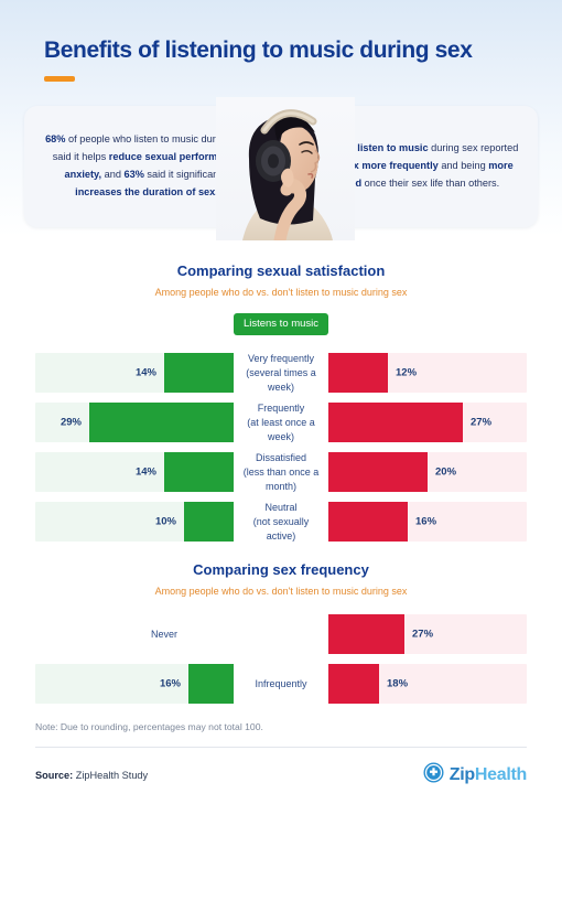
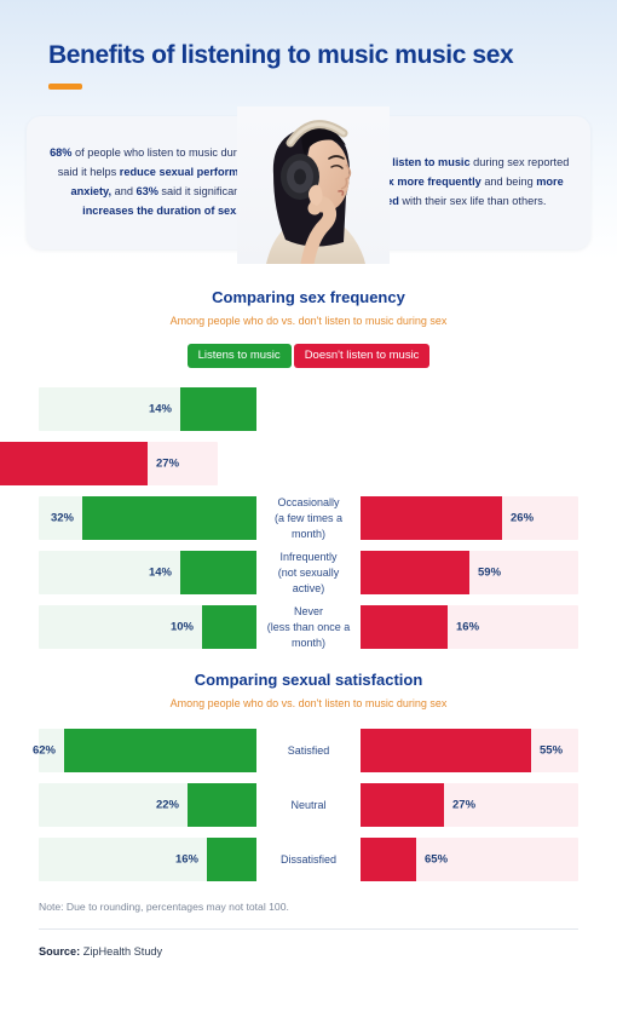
- Benefits of listening to music during sex
+ Benefits of listening to music music sex
  68% of people who listen to music dur said it helps reduce sexual perform anxiety, and 63% said it significan increases the duration of sex
- listen to music during sex reported x more frequently and being more d once their sex life than others.
+ listen to music during sex reported x more frequently and being more d with their sex life than others.
- Comparing sexual satisfaction
+ Comparing sex frequency
  Among people who do vs. don't listen to music during sex
  Listens to music
+ Doesn't listen to music
  14%
- Very frequently
- (several times a week)
- 12%
- 29%
- Frequently
- (at least once a week)
  27%
+ 32%
+ Occasionally
+ (a few times a month)
+ 26%
  14%
- Dissatisfied
+ Infrequently
- (less than once a month)
+ (not sexually active)
- 20%
+ 59%
  10%
- Neutral
+ Never
- (not sexually active)
+ (less than once a month)
  16%
- Comparing sex frequency
+ Comparing sexual satisfaction
  Among people who do vs. don't listen to music during sex
+ 62%
+ Satisfied
+ 55%
+ 22%
- Never
+ Neutral
  27%
  16%
- Infrequently
+ Dissatisfied
- 18%
+ 65%
  Note: Due to rounding, percentages may not total 100.
  Source: ZipHealth Study
- ZipHealth
